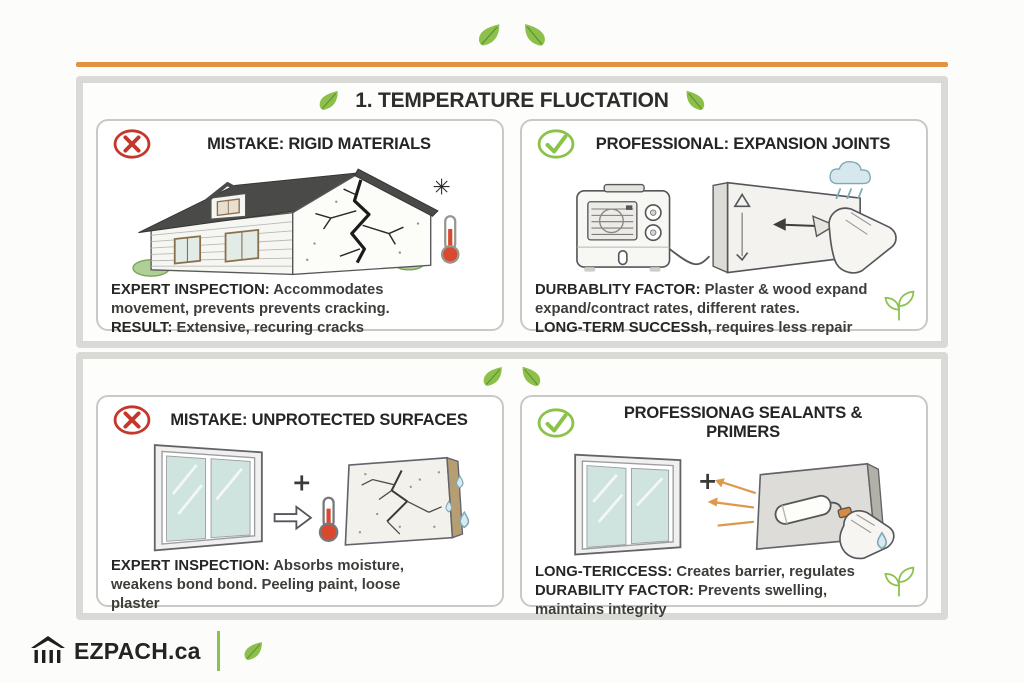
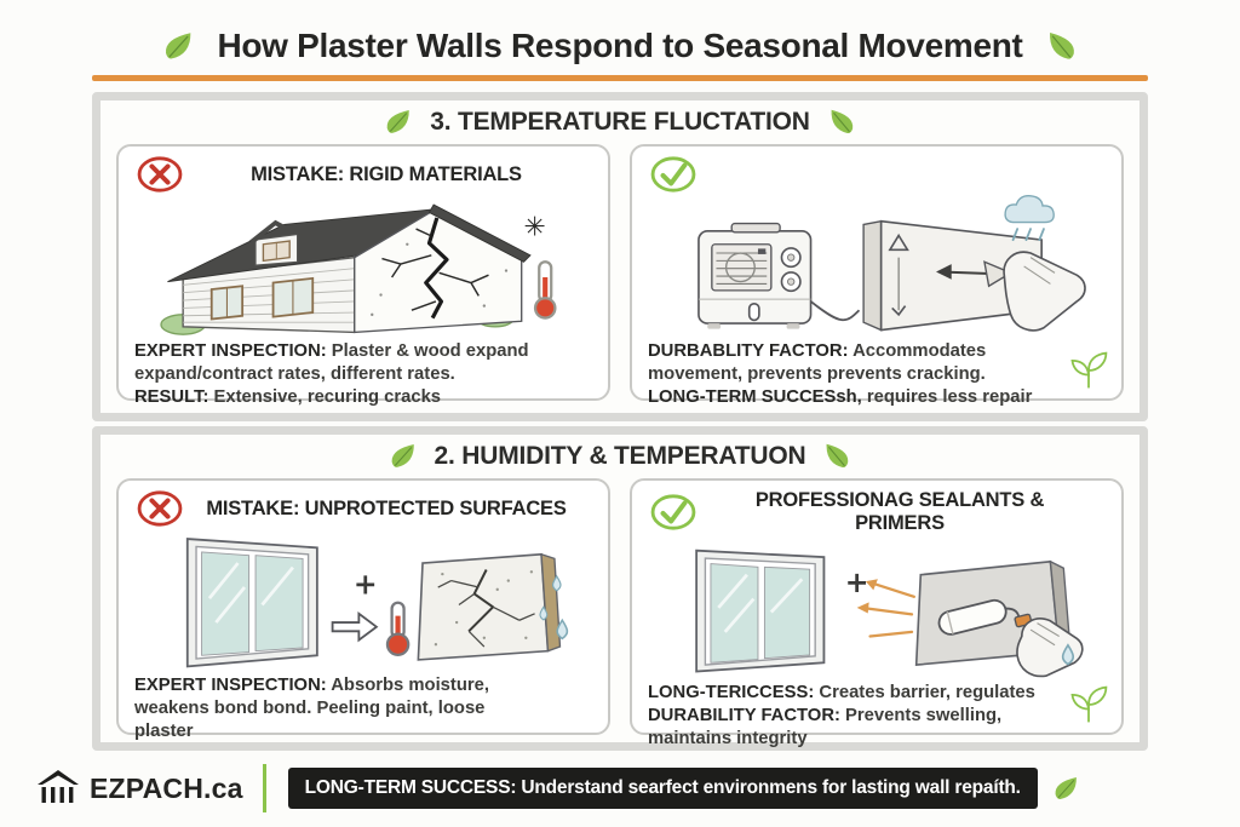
+ How Plaster Walls Respond to Seasonal Movement
- 1. TEMPERATURE FLUCTATION
+ 3. TEMPERATURE FLUCTATION
  MISTAKE: RIGID MATERIALS
  ✳
- EXPERT INSPECTION: Accommodates movement, prevents prevents cracking.
+ EXPERT INSPECTION: Plaster & wood expand expand/contract rates, different rates.
  RESULT: Extensive, recuring cracks
- PROFESSIONAL: EXPANSION JOINTS
- DURBABLITY FACTOR: Plaster & wood expand expand/contract rates, different rates.
+ DURBABLITY FACTOR: Accommodates movement, prevents prevents cracking.
  LONG-TERM SUCCESsh, requires less repair
+ 2. HUMIDITY & TEMPERATUON
  MISTAKE: UNPROTECTED SURFACES
  +
  EXPERT INSPECTION: Absorbs moisture, weakens bond bond. Peeling paint, loose plaster
  PROFESSIONAG SEALANTS & PRIMERS
  +
  LONG-TERICCESS: Creates barrier, regulates
  DURABILITY FACTOR: Prevents swelling, maintains integrity
  EZPACH.ca
+ LONG-TERM SUCCESS: Understand searfect environmens for lasting wall repaíth.
